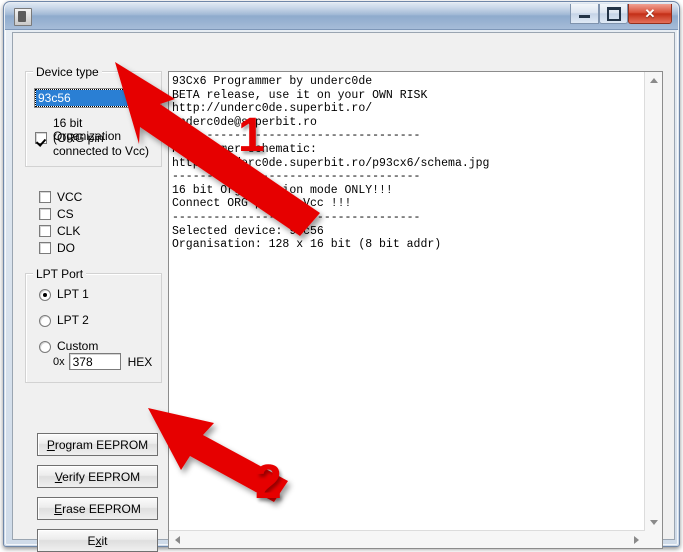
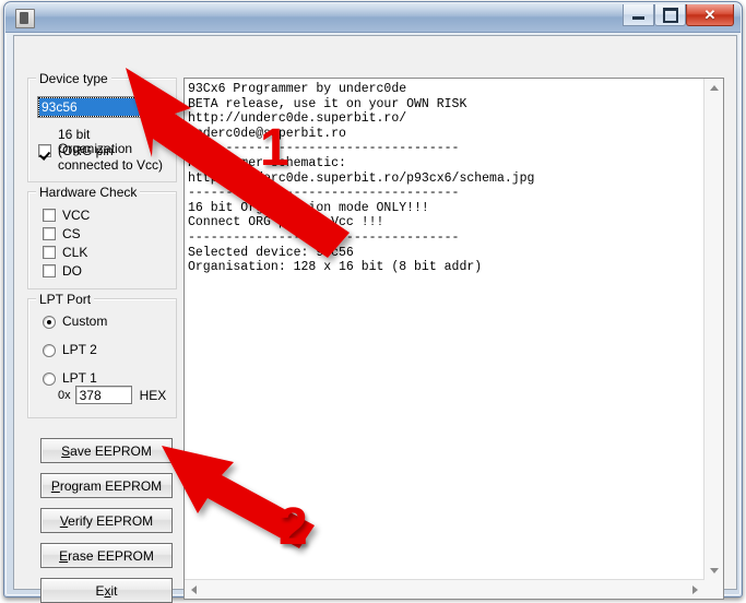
  ✕
  Device type
  93c56
  16 bit Organization
  (ORG pin
  connected to Vcc)
+ Hardware Check
  VCC
  CS
  CLK
  DO
  LPT Port
- LPT 1
+ Custom
  LPT 2
- Custom
+ LPT 1
  0x
  378
  HEX
+ Save EEPROM
  Program EEPROM
  Verify EEPROM
  Erase EEPROM
  Exit
  93Cx6 Programmer by underc0de
  BETA release, use it on your OWN RISK
  http://underc0de.superbit.ro/
  derc0de@superbit.ro
  -------------------------------
  httrc0de.superbit.ro/p93cx6/schema.jpg
  ----------------------------
  16 bit Oron mode ONLY!!!
  Connect ORG Vcc !!!
  ------------------------------
  Selected device:c56
  Organisation: 128 x 16 bit (8 bit addr)
  1
  2
